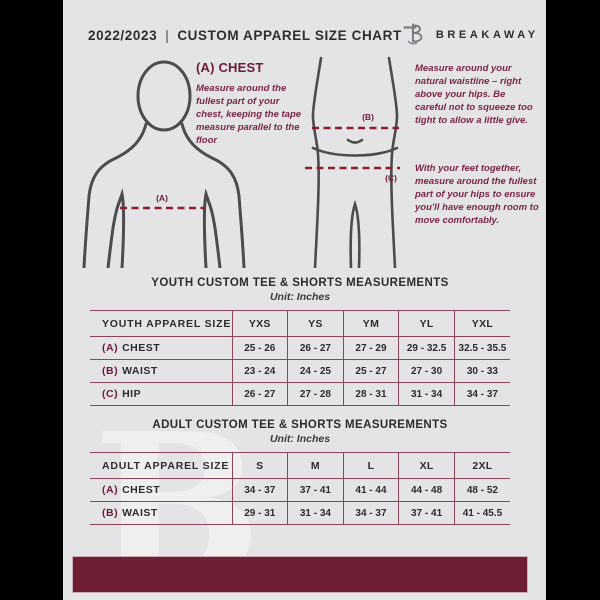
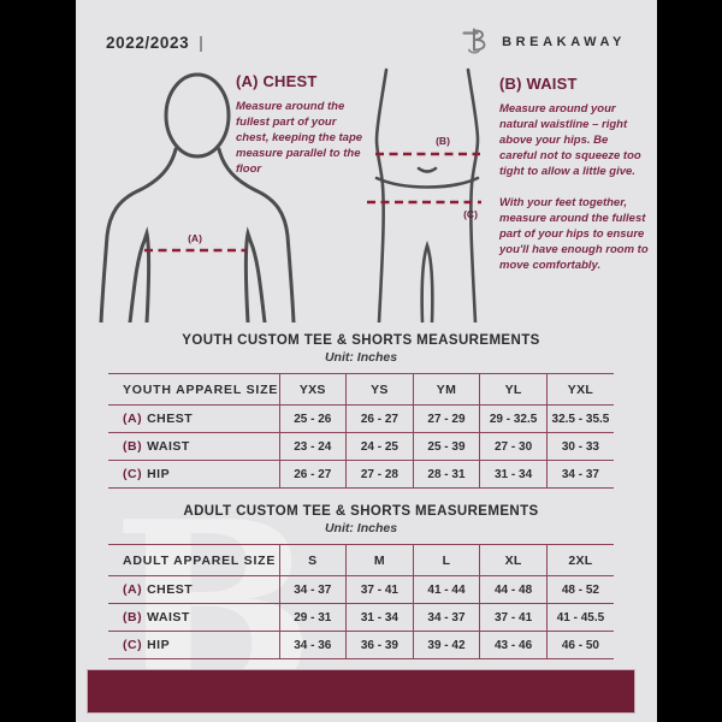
  2022/2023
  |
- CUSTOM APPAREL SIZE CHART
  BREAKAWAY
  (A)
  (B)
  (C)
  (A) CHEST
  Measure around the fullest part of your chest, keeping the tape measure parallel to the floor
+ (B) WAIST
  Measure around your natural waistline – right above your hips. Be careful not to squeeze too tight to allow a little give.
  With your feet together, measure around the fullest part of your hips to ensure you'll have enough room to move comfortably.
  B
  YOUTH CUSTOM TEE & SHORTS MEASUREMENTS
  Unit: Inches
  YOUTH APPAREL SIZE	YXS	YS	YM	YL	YXL
  (A) CHEST	25 - 26	26 - 27	27 - 29	29 - 32.5	32.5 - 35.5
- (B) WAIST	23 - 24	24 - 25	25 - 27	27 - 30	30 - 33
+ (B) WAIST	23 - 24	24 - 25	25 - 39	27 - 30	30 - 33
  (C) HIP	26 - 27	27 - 28	28 - 31	31 - 34	34 - 37
  ADULT CUSTOM TEE & SHORTS MEASUREMENTS
  Unit: Inches
  ADULT APPAREL SIZE	S	M	L	XL	2XL
  (A) CHEST	34 - 37	37 - 41	41 - 44	44 - 48	48 - 52
  (B) WAIST	29 - 31	31 - 34	34 - 37	37 - 41	41 - 45.5
+ (C) HIP	34 - 36	36 - 39	39 - 42	43 - 46	46 - 50
